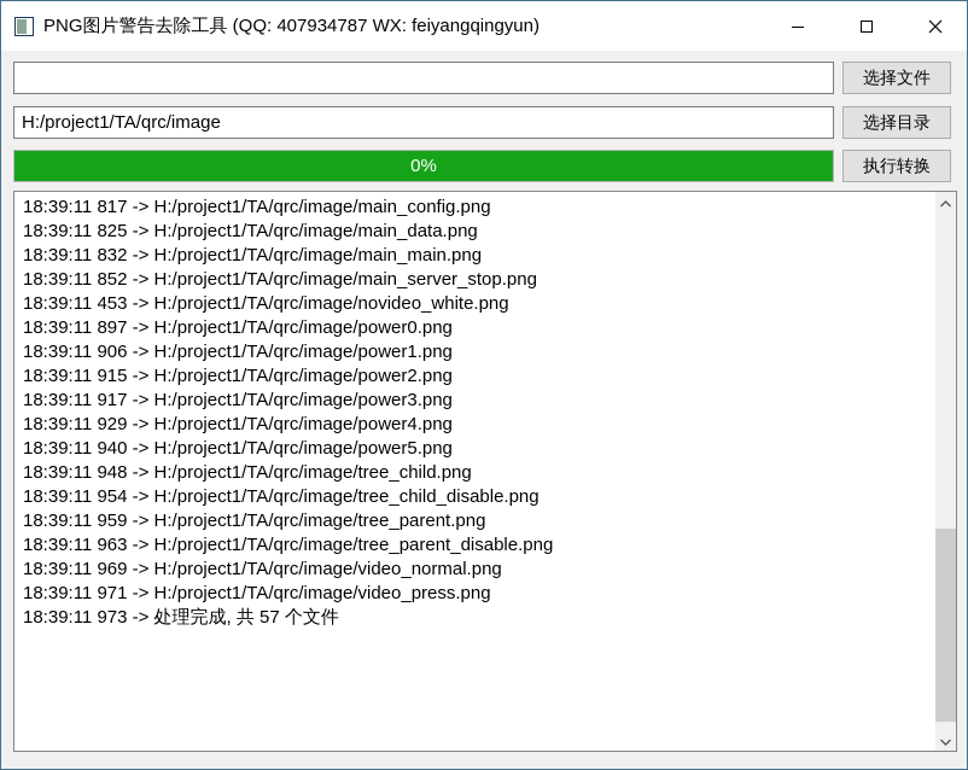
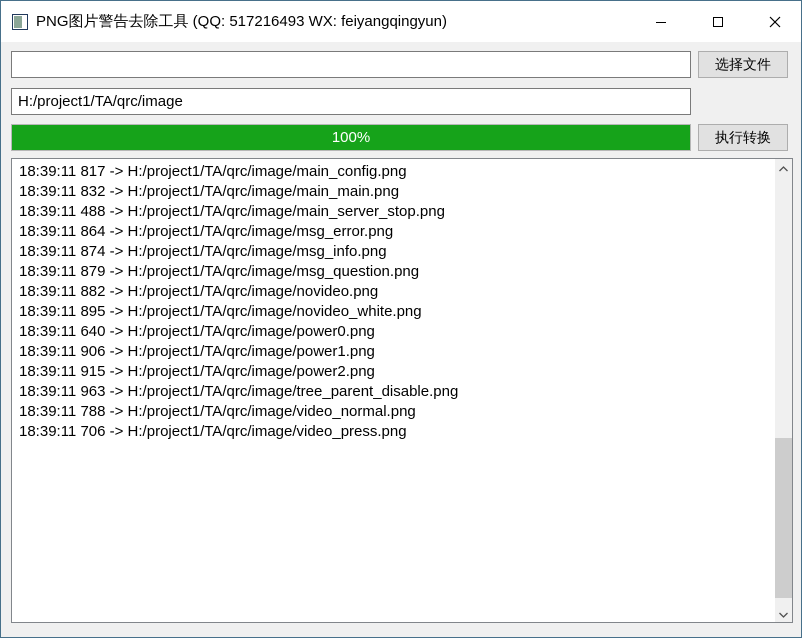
- PNG图片警告去除工具 (QQ: 407934787 WX: feiyangqingyun)
+ PNG图片警告去除工具 (QQ: 517216493 WX: feiyangqingyun)
  选择文件
  H:/project1/TA/qrc/image
- 选择目录
- 0%
+ 100%
  执行转换
  18:39:11 817 -> H:/project1/TA/qrc/image/main_config.png
- 18:39:11 825 -> H:/project1/TA/qrc/image/main_data.png
  18:39:11 832 -> H:/project1/TA/qrc/image/main_main.png
- 18:39:11 852 -> H:/project1/TA/qrc/image/main_server_stop.png
+ 18:39:11 488 -> H:/project1/TA/qrc/image/main_server_stop.png
+ 18:39:11 864 -> H:/project1/TA/qrc/image/msg_error.png
+ 18:39:11 874 -> H:/project1/TA/qrc/image/msg_info.png
+ 18:39:11 879 -> H:/project1/TA/qrc/image/msg_question.png
+ 18:39:11 882 -> H:/project1/TA/qrc/image/novideo.png
- 18:39:11 453 -> H:/project1/TA/qrc/image/novideo_white.png
+ 18:39:11 895 -> H:/project1/TA/qrc/image/novideo_white.png
- 18:39:11 897 -> H:/project1/TA/qrc/image/power0.png
+ 18:39:11 640 -> H:/project1/TA/qrc/image/power0.png
  18:39:11 906 -> H:/project1/TA/qrc/image/power1.png
  18:39:11 915 -> H:/project1/TA/qrc/image/power2.png
- 18:39:11 917 -> H:/project1/TA/qrc/image/power3.png
- 18:39:11 929 -> H:/project1/TA/qrc/image/power4.png
- 18:39:11 940 -> H:/project1/TA/qrc/image/power5.png
- 18:39:11 948 -> H:/project1/TA/qrc/image/tree_child.png
- 18:39:11 954 -> H:/project1/TA/qrc/image/tree_child_disable.png
- 18:39:11 959 -> H:/project1/TA/qrc/image/tree_parent.png
  18:39:11 963 -> H:/project1/TA/qrc/image/tree_parent_disable.png
- 18:39:11 969 -> H:/project1/TA/qrc/image/video_normal.png
+ 18:39:11 788 -> H:/project1/TA/qrc/image/video_normal.png
- 18:39:11 971 -> H:/project1/TA/qrc/image/video_press.png
+ 18:39:11 706 -> H:/project1/TA/qrc/image/video_press.png
- 18:39:11 973 -> 处理完成, 共 57 个文件
